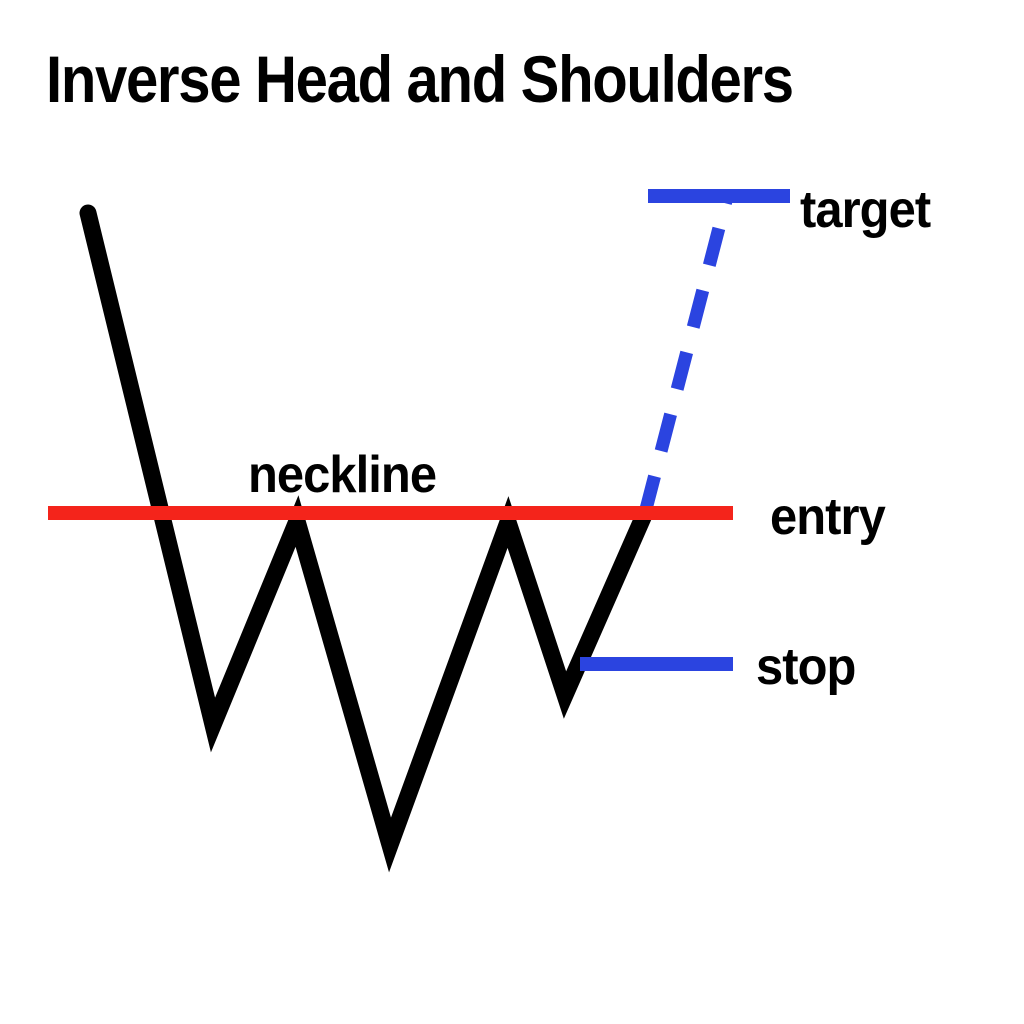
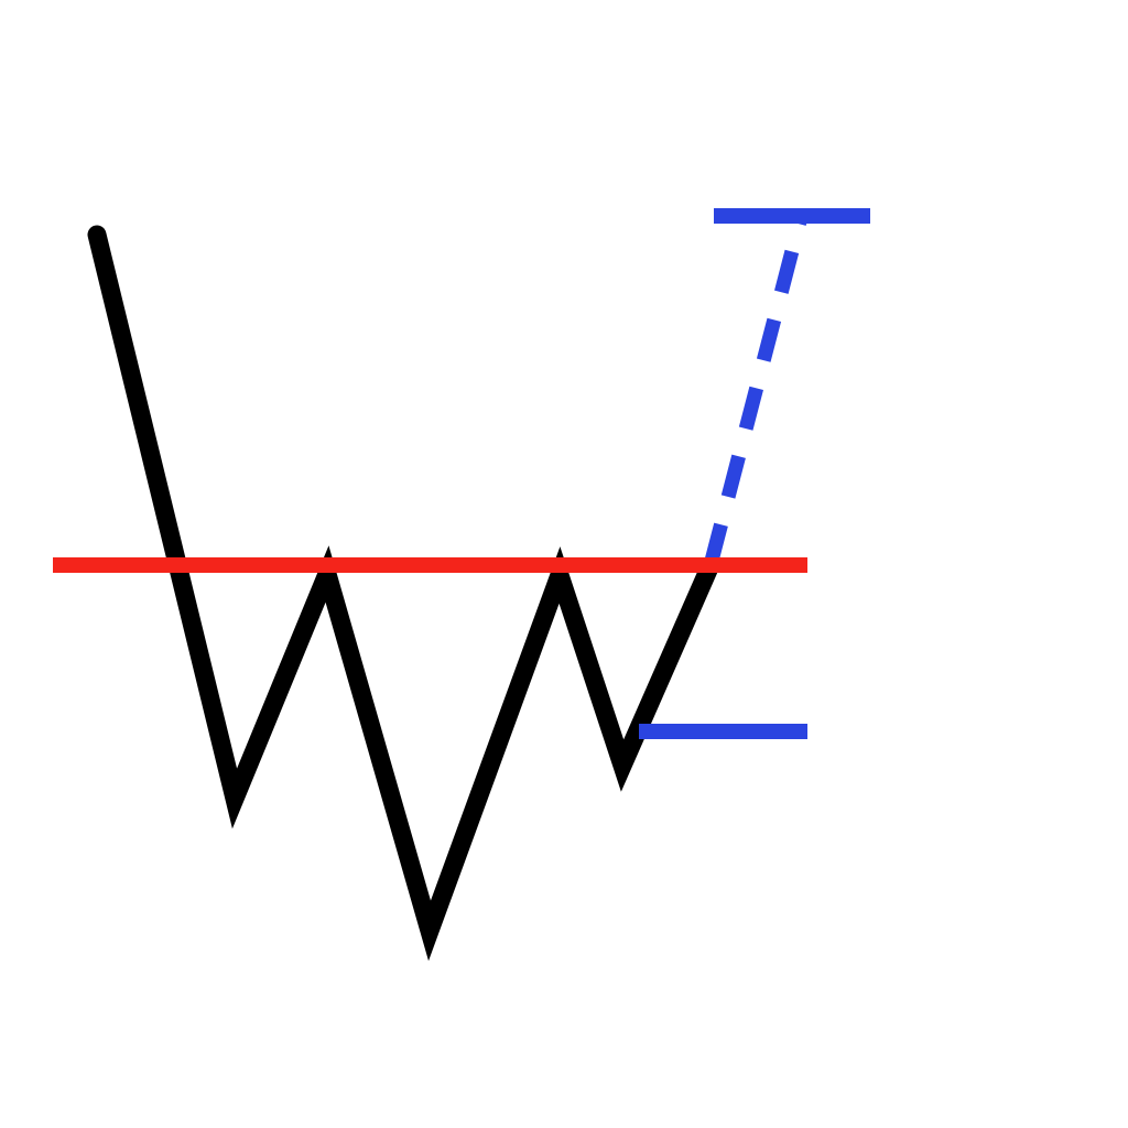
- Inverse Head and Shoulders
- neckline
- target
- entry
- stop
